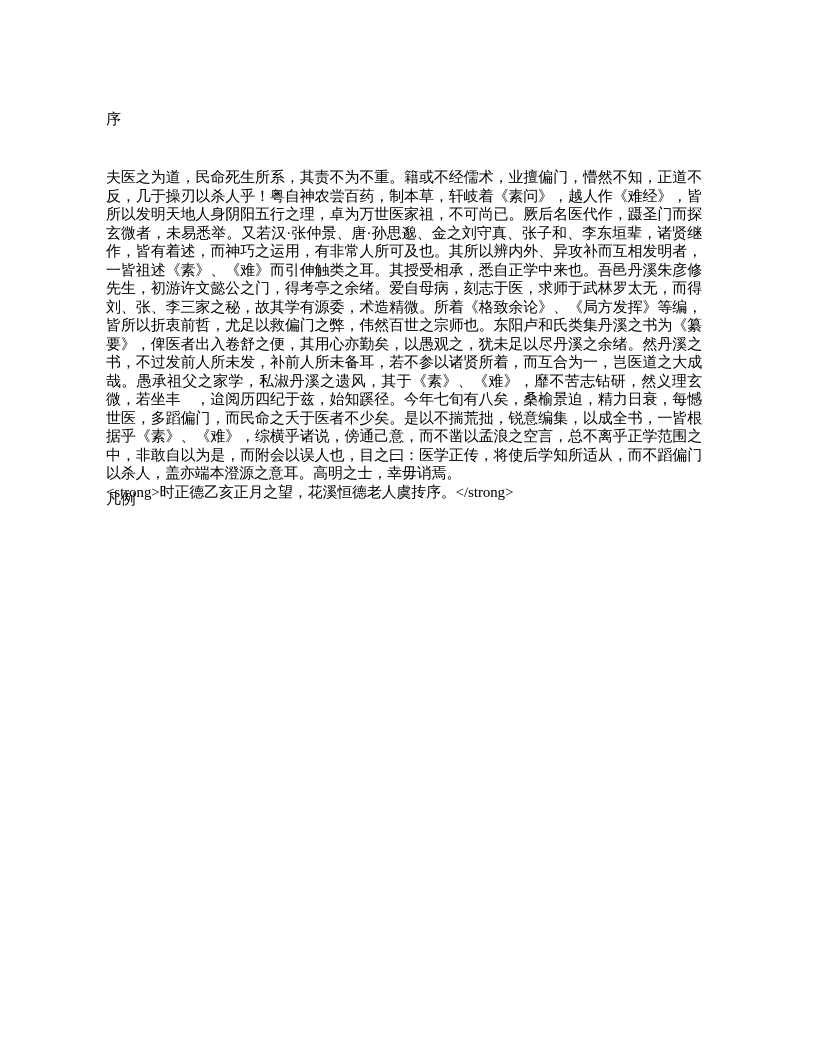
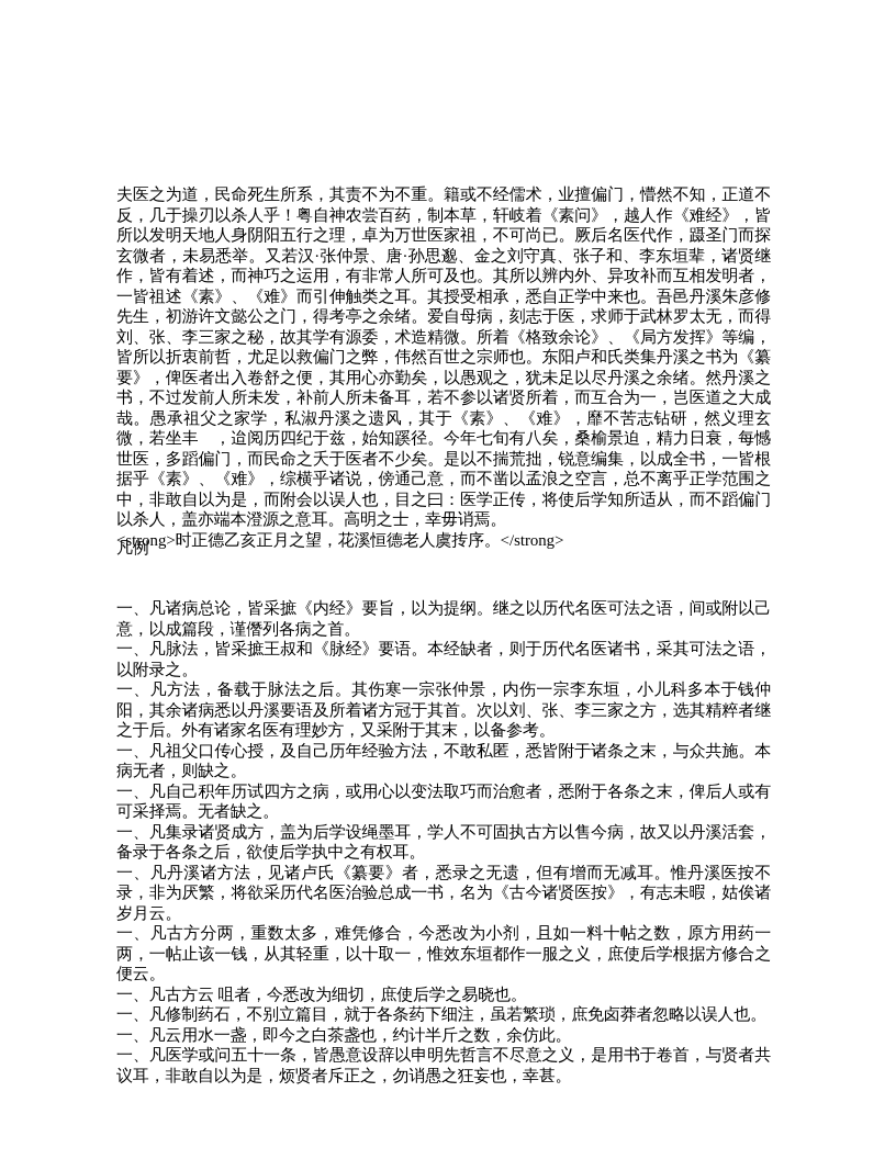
- 序
  夫医之为道，民命死生所系，其责不为不重。籍或不经儒术，业擅偏门，懵然不知，正道不反，几于操刃以杀人乎！粤自神农尝百药，制本草，轩岐着《素问》，越人作《难经》，皆所以发明天地人身阴阳五行之理，卓为万世医家祖，不可尚已。厥后名医代作，蹑圣门而探玄微者，未易悉举。又若汉·张仲景、唐·孙思邈、金之刘守真、张子和、李东垣辈，诸贤继作，皆有着述，而神巧之运用，有非常人所可及也。其所以辨内外、异攻补而互相发明者，一皆祖述《素》、《难》而引伸触类之耳。其授受相承，悉自正学中来也。吾邑丹溪朱彦修先生，初游许文懿公之门，得考亭之余绪。爱自母病，刻志于医，求师于武林罗太无，而得刘、张、李三家之秘，故其学有源委，术造精微。所着《格致余论》、《局方发挥》等编，皆所以折衷前哲，尤足以救偏门之弊，伟然百世之宗师也。东阳卢和氏类集丹溪之书为《纂要》，俾医者出入卷舒之便，其用心亦勤矣，以愚观之，犹未足以尽丹溪之余绪。然丹溪之书，不过发前人所未发，补前人所未备耳，若不参以诸贤所着，而互合为一，岂医道之大成哉。愚承祖父之家学，私淑丹溪之遗风，其于《素》、《难》，靡不苦志钻研，然义理玄微，若坐丰 ，迨阅历四纪于兹，始知蹊径。今年七旬有八矣，桑榆景迫，精力日衰，每憾世医，多蹈偏门，而民命之夭于医者不少矣。是以不揣荒拙，锐意编集，以成全书，一皆根据乎《素》、《难》，综横乎诸说，傍通己意，而不凿以孟浪之空言，总不离乎正学范围之中，非敢自以为是，而附会以误人也，目之曰：医学正传，将使后学知所适从，而不蹈偏门以杀人，盖亦端本澄源之意耳。高明之士，幸毋诮焉。
  <strong>时正德乙亥正月之望，花溪恒德老人虞抟序。</strong>
  凡例
+ 一、凡诸病总论，皆采摭《内经》要旨，以为提纲。继之以历代名医可法之语，间或附以己意，以成篇段，谨僭列各病之首。
+ 一、凡脉法，皆采摭王叔和《脉经》要语。本经缺者，则于历代名医诸书，采其可法之语，以附录之。
+ 一、凡方法，备载于脉法之后。其伤寒一宗张仲景，内伤一宗李东垣，小儿科多本于钱仲阳，其余诸病悉以丹溪要语及所着诸方冠于其首。次以刘、张、李三家之方，选其精粹者继之于后。外有诸家名医有理妙方，又采附于其末，以备参考。
+ 一、凡祖父口传心授，及自己历年经验方法，不敢私匿，悉皆附于诸条之末，与众共施。本病无者，则缺之。
+ 一、凡自己积年历试四方之病，或用心以变法取巧而治愈者，悉附于各条之末，俾后人或有可采择焉。无者缺之。
+ 一、凡集录诸贤成方，盖为后学设绳墨耳，学人不可固执古方以售今病，故又以丹溪活套，备录于各条之后，欲使后学执中之有权耳。
+ 一、凡丹溪诸方法，见诸卢氏《纂要》者，悉录之无遗，但有增而无减耳。惟丹溪医按不录，非为厌繁，将欲采历代名医治验总成一书，名为《古今诸贤医按》，有志未暇，姑俟诸岁月云。
+ 一、凡古方分两，重数太多，难凭修合，今悉改为小剂，且如一料十帖之数，原方用药一两，一帖止该一钱，从其轻重，以十取一，惟效东垣都作一服之义，庶使后学根据方修合之便云。
+ 一、凡古方云 咀者，今悉改为细切，庶使后学之易晓也。
+ 一、凡修制药石，不别立篇目，就于各条药下细注，虽若繁琐，庶免卤莽者忽略以误人也。
+ 一、凡云用水一盏，即今之白茶盏也，约计半斤之数，余仿此。
+ 一、凡医学或问五十一条，皆愚意设辞以申明先哲言不尽意之义，是用书于卷首，与贤者共议耳，非敢自以为是，烦贤者斥正之，勿诮愚之狂妄也，幸甚。
